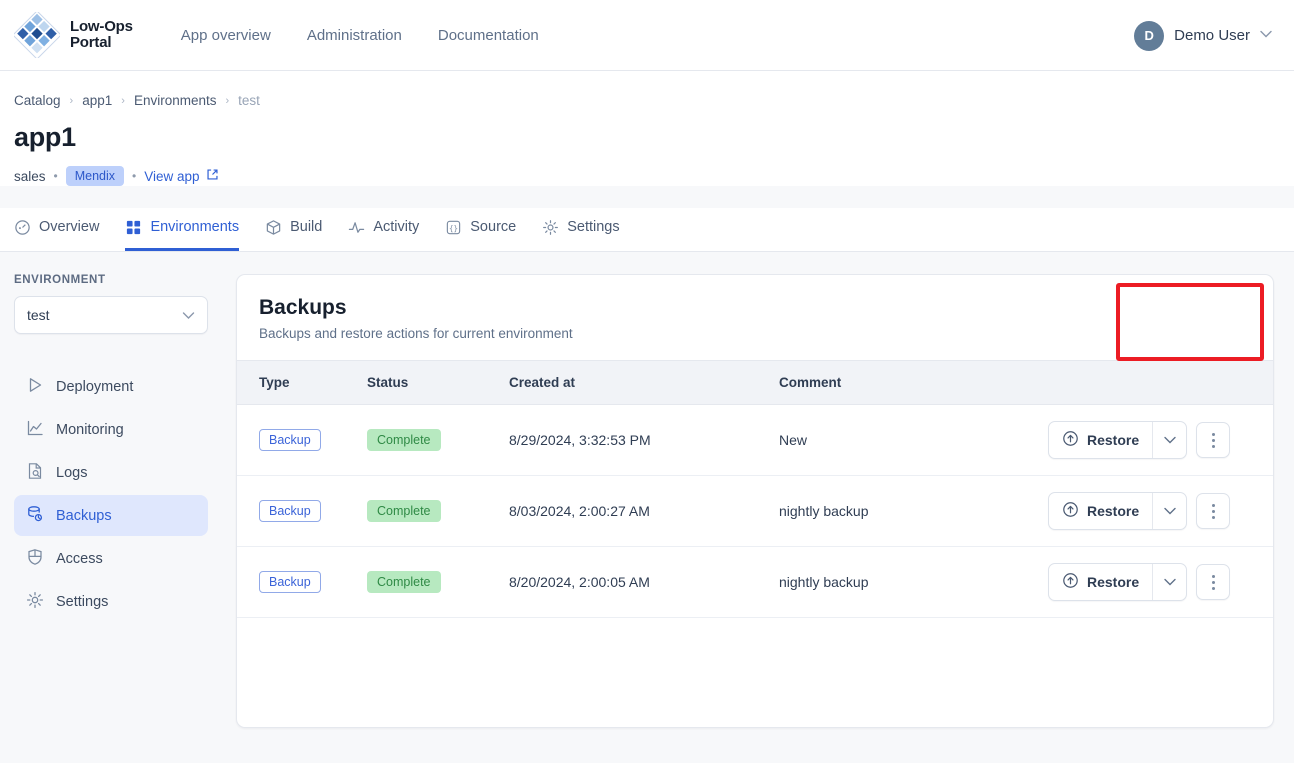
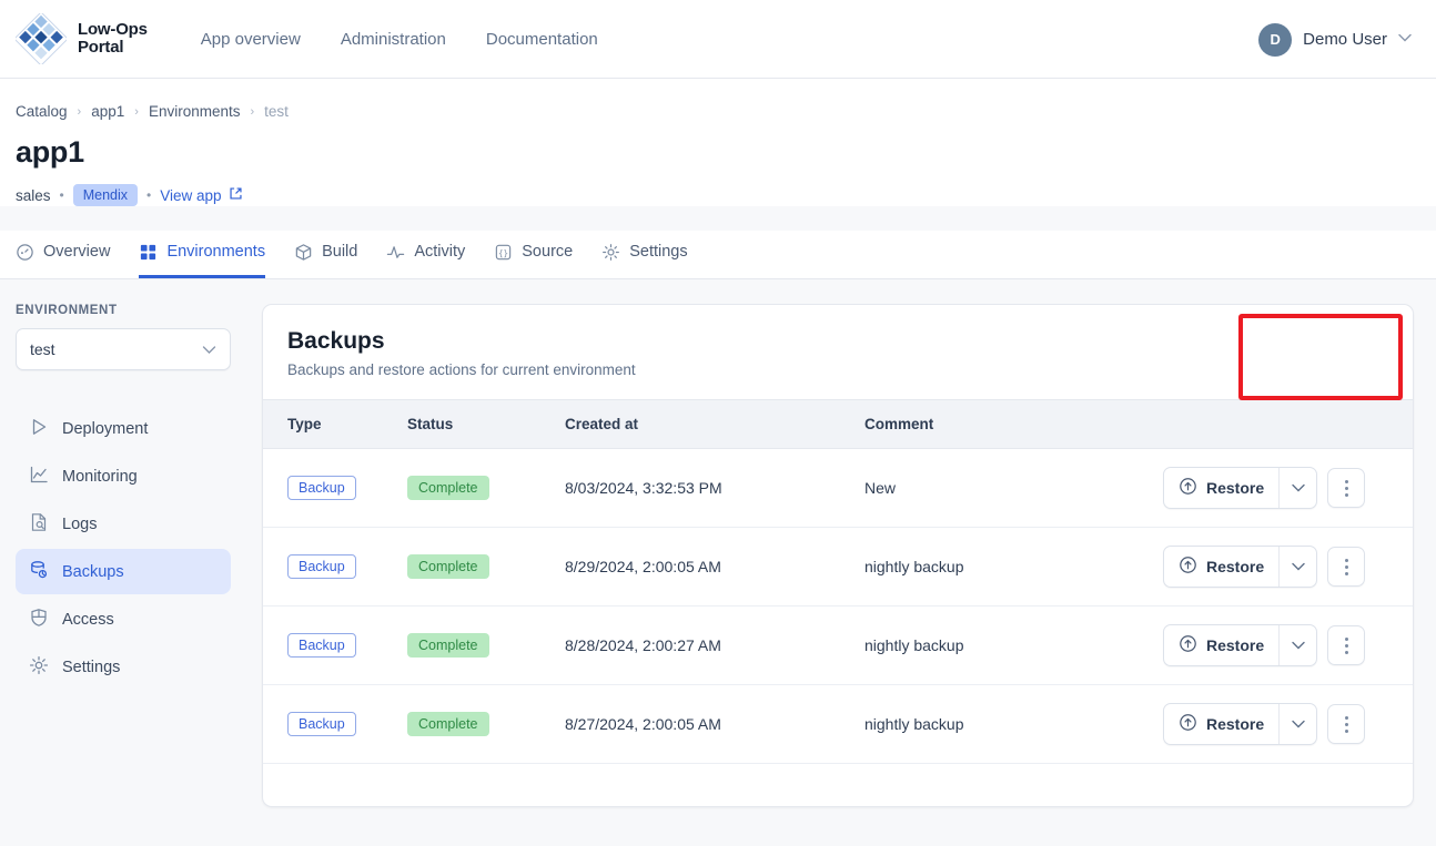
  Low-Ops
  Portal
  App overview
  Administration
  Documentation
  D
  Demo User
  Catalog
  ›
  app1
  ›
  Environments
  ›
  test
  app1
  sales
  •
  Mendix
  •
  View app
  Overview
  Environments
  Build
  Activity
  {}
  Source
  Settings
  ENVIRONMENT
  test
  Deployment
  Monitoring
  Logs
  Backups
  Access
  Settings
  Backups
  Backups and restore actions for current environment
  Type	Status	Created at	Comment
- Backup	Complete	8/29/2024, 3:32:53 PM	New	Restore
+ Backup	Complete	8/03/2024, 3:32:53 PM	New	Restore
+ Backup	Complete	8/29/2024, 2:00:05 AM	nightly backup	Restore
- Backup	Complete	8/03/2024, 2:00:27 AM	nightly backup	Restore
+ Backup	Complete	8/28/2024, 2:00:27 AM	nightly backup	Restore
- Backup	Complete	8/20/2024, 2:00:05 AM	nightly backup	Restore
+ Backup	Complete	8/27/2024, 2:00:05 AM	nightly backup	Restore
